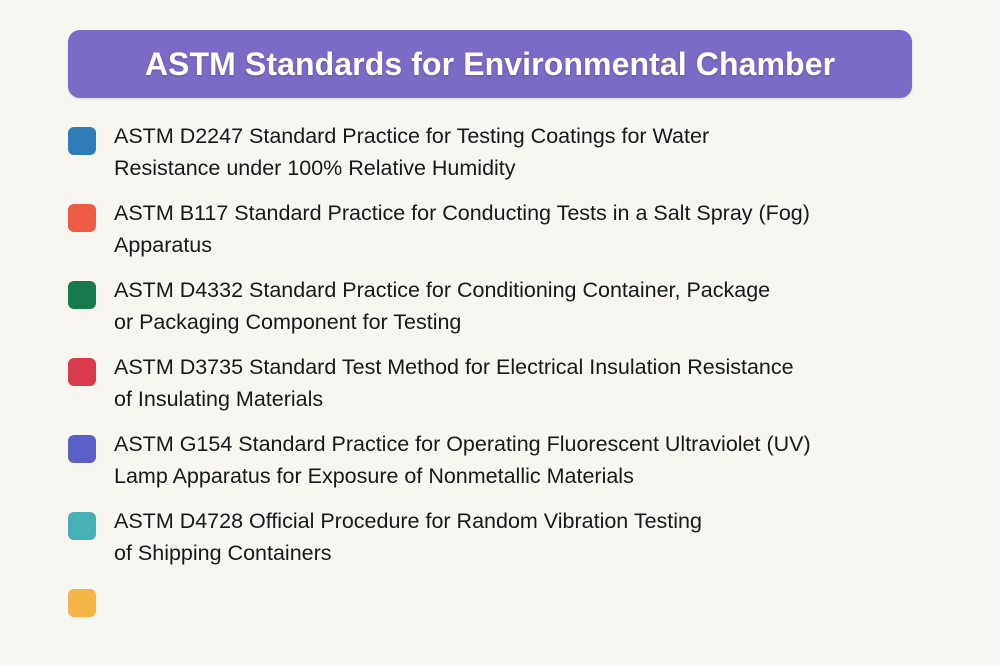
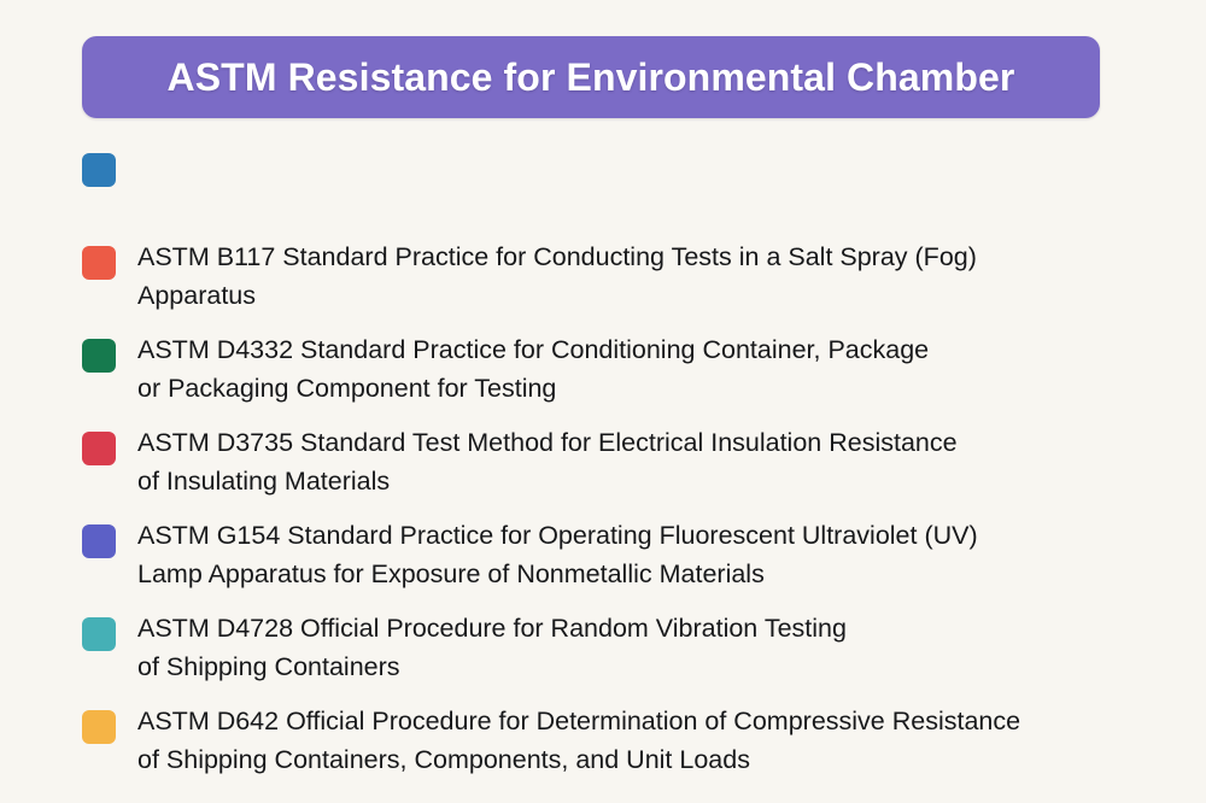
- ASTM Standards for Environmental Chamber
+ ASTM Resistance for Environmental Chamber
- ASTM D2247 Standard Practice for Testing Coatings for Water
- Resistance under 100% Relative Humidity
  ASTM B117 Standard Practice for Conducting Tests in a Salt Spray (Fog)
  Apparatus
  ASTM D4332 Standard Practice for Conditioning Container, Package
  or Packaging Component for Testing
  ASTM D3735 Standard Test Method for Electrical Insulation Resistance
  of Insulating Materials
  ASTM G154 Standard Practice for Operating Fluorescent Ultraviolet (UV)
  Lamp Apparatus for Exposure of Nonmetallic Materials
  ASTM D4728 Official Procedure for Random Vibration Testing
  of Shipping Containers
+ ASTM D642 Official Procedure for Determination of Compressive Resistance
+ of Shipping Containers, Components, and Unit Loads
